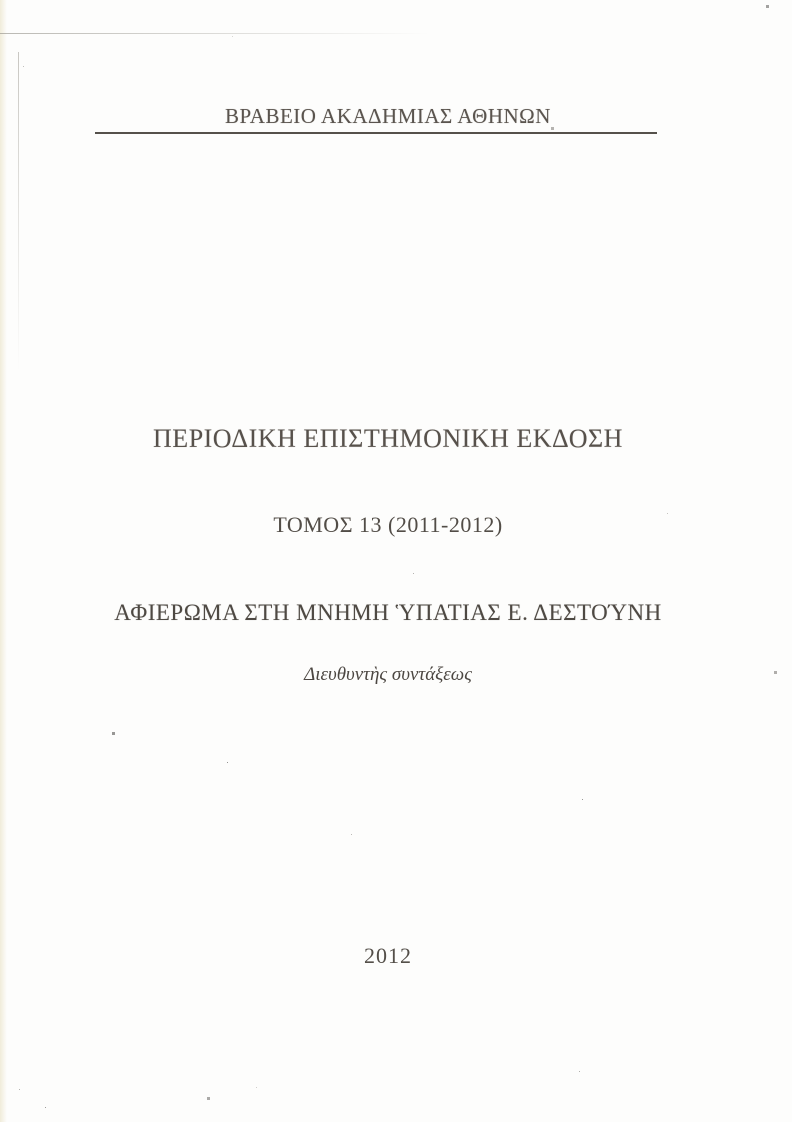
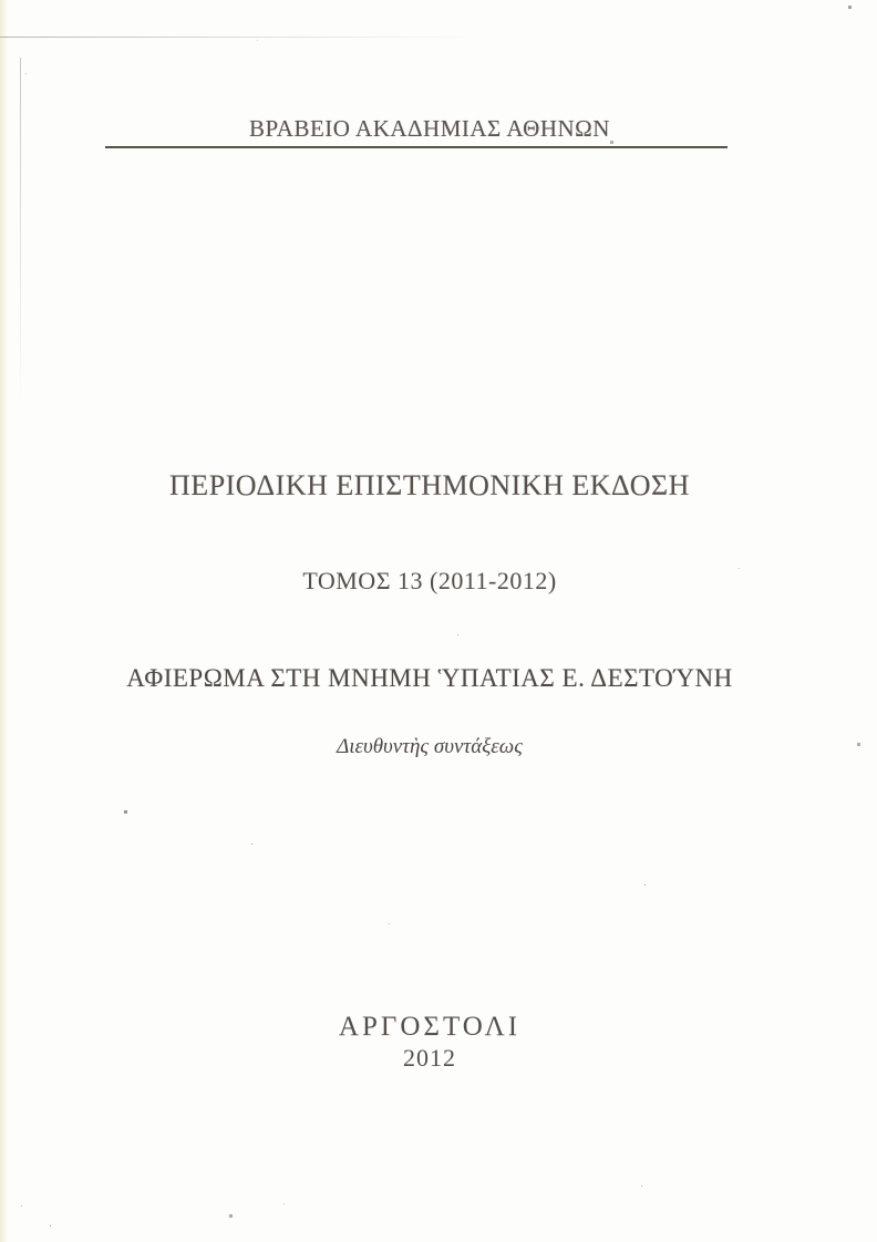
  ΒΡΑΒΕΙΟ ΑΚΑΔΗΜΙΑΣ ΑΘΗΝΩΝ
  ΠΕΡΙΟΔΙΚΗ ΕΠΙΣΤΗΜΟΝΙΚΗ ΕΚΔΟΣΗ
  ΤΟΜΟΣ 13 (2011-2012)
  ΑΦΙΕΡΩΜΑ ΣΤΗ ΜΝΗΜΗ ὙΠΑΤΙΑΣ Ε. ΔΕΣΤΟΎΝΗ
  Διευθυντὴς συντάξεως
+ ΑΡΓΟΣΤΟΛΙ
  2012
